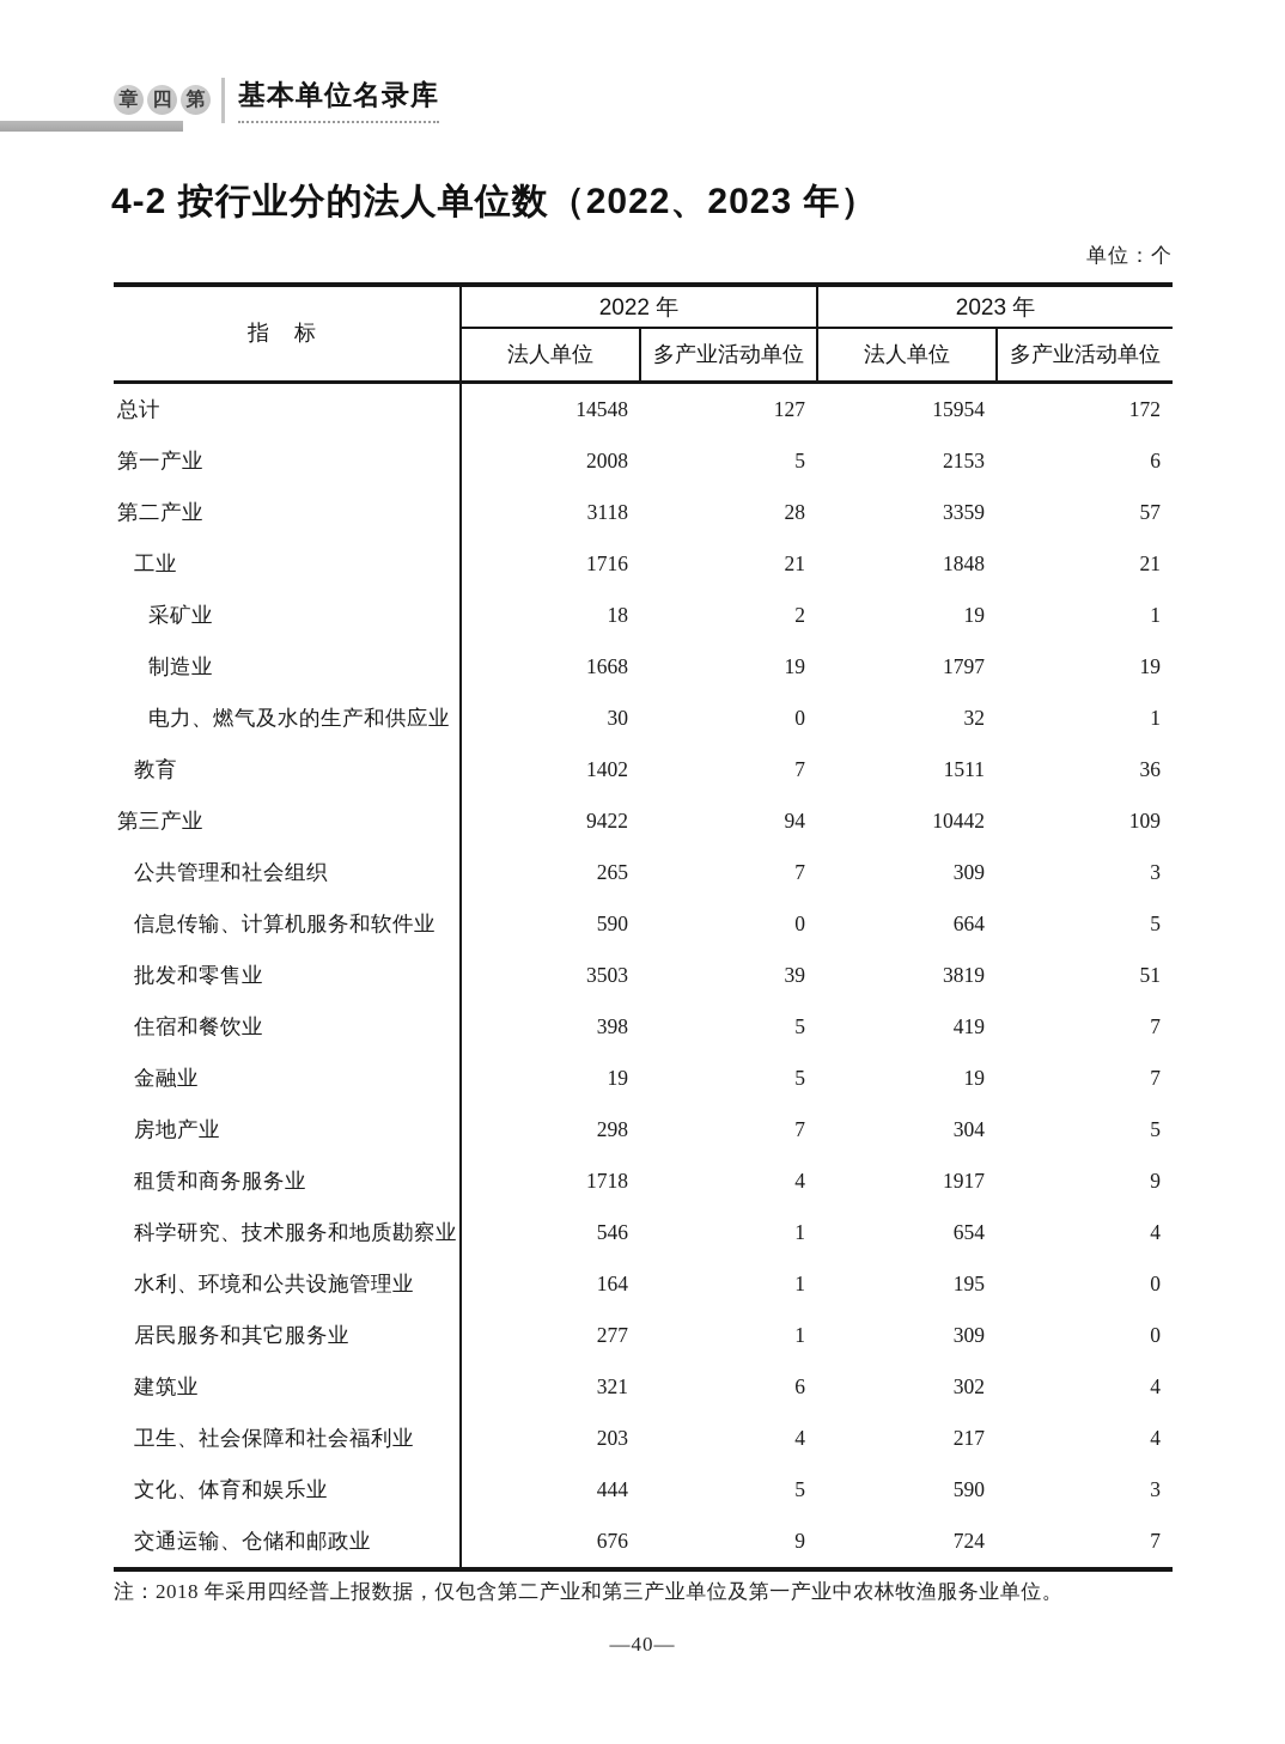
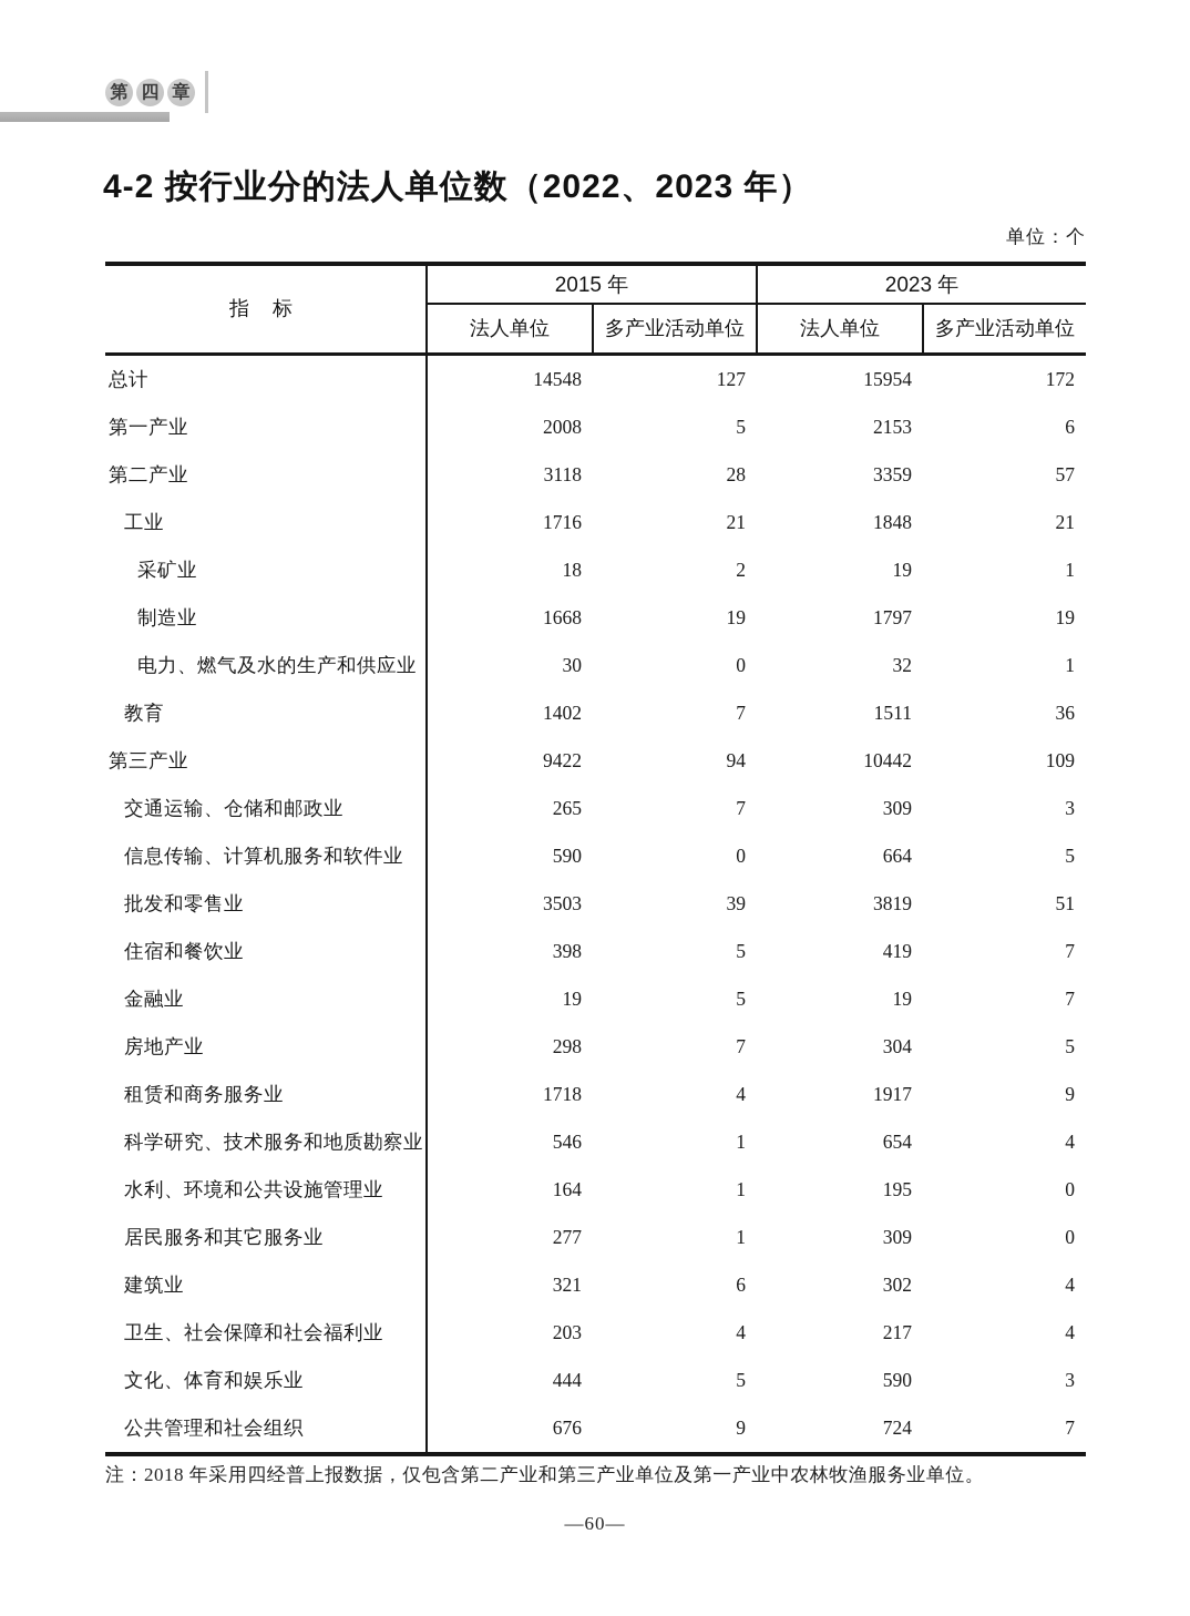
- 章
+ 第
  四
- 第
+ 章
- 基本单位名录库
  4-2 按行业分的法人单位数（2022、2023 年）
  单位：个
- 指 标	2022 年	2023 年
+ 指 标	2015 年	2023 年
  法人单位	多产业活动单位	法人单位	多产业活动单位
  总计	14548	127	15954	172
  第一产业	2008	5	2153	6
  第二产业	3118	28	3359	57
  工业	1716	21	1848	21
  采矿业	18	2	19	1
  制造业	1668	19	1797	19
  电力、燃气及水的生产和供应业	30	0	32	1
  教育	1402	7	1511	36
  第三产业	9422	94	10442	109
- 公共管理和社会组织	265	7	309	3
+ 交通运输、仓储和邮政业	265	7	309	3
  信息传输、计算机服务和软件业	590	0	664	5
  批发和零售业	3503	39	3819	51
  住宿和餐饮业	398	5	419	7
  金融业	19	5	19	7
  房地产业	298	7	304	5
  租赁和商务服务业	1718	4	1917	9
  科学研究、技术服务和地质勘察业	546	1	654	4
  水利、环境和公共设施管理业	164	1	195	0
  居民服务和其它服务业	277	1	309	0
  建筑业	321	6	302	4
  卫生、社会保障和社会福利业	203	4	217	4
  文化、体育和娱乐业	444	5	590	3
- 交通运输、仓储和邮政业	676	9	724	7
+ 公共管理和社会组织	676	9	724	7
  注：2018 年采用四经普上报数据，仅包含第二产业和第三产业单位及第一产业中农林牧渔服务业单位。
- —40—
+ —60—
